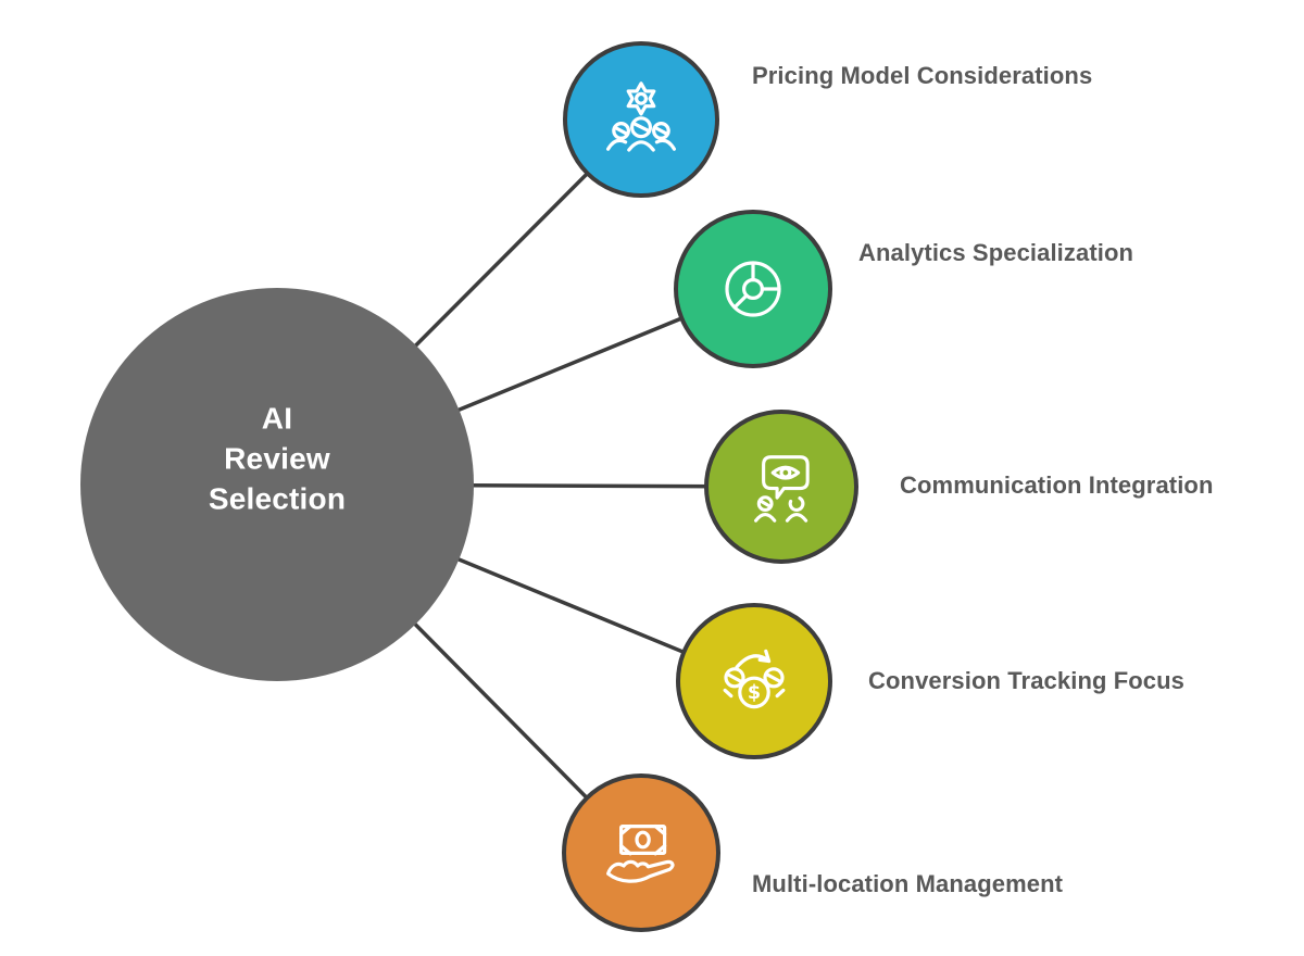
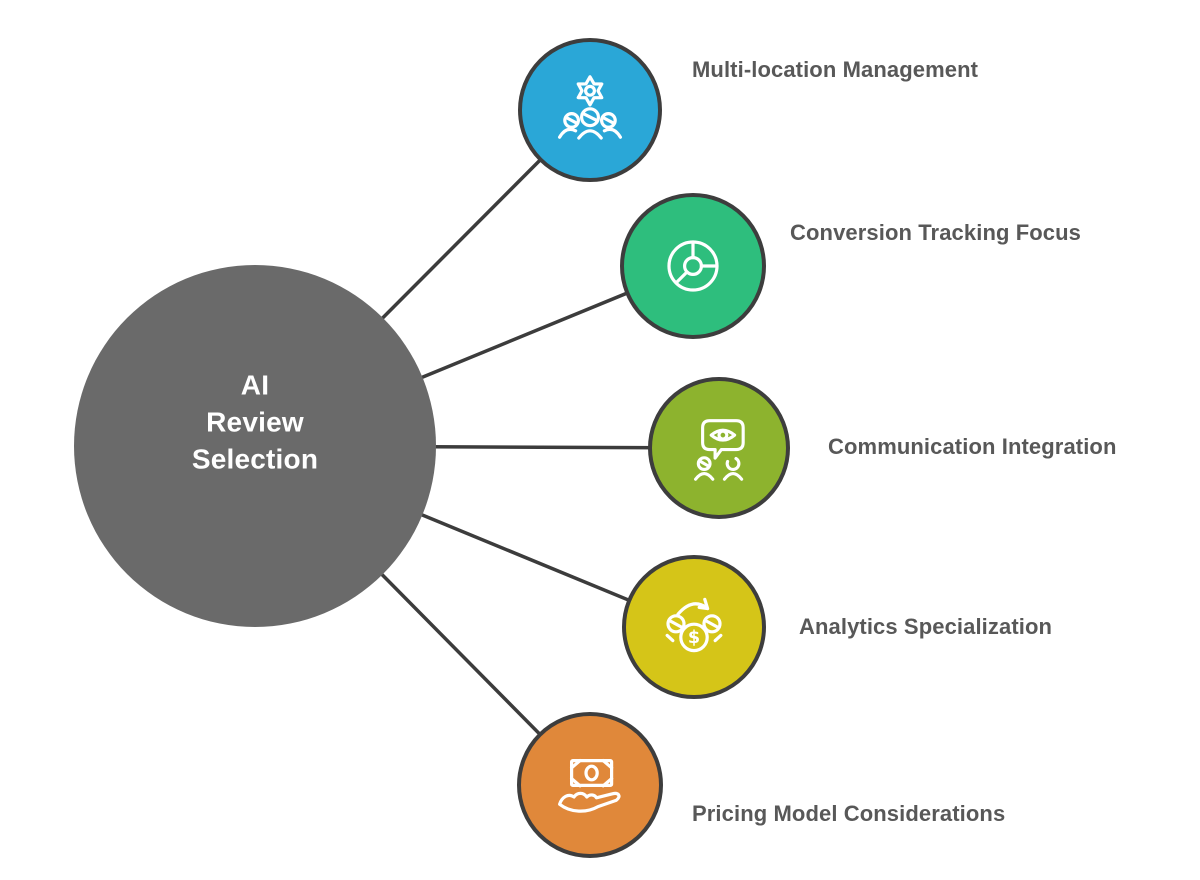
  $
  AI
  Review
  Selection
- Pricing Model Considerations
+ Multi-location Management
- Analytics Specialization
+ Conversion Tracking Focus
  Communication Integration
- Conversion Tracking Focus
+ Analytics Specialization
- Multi-location Management
+ Pricing Model Considerations
